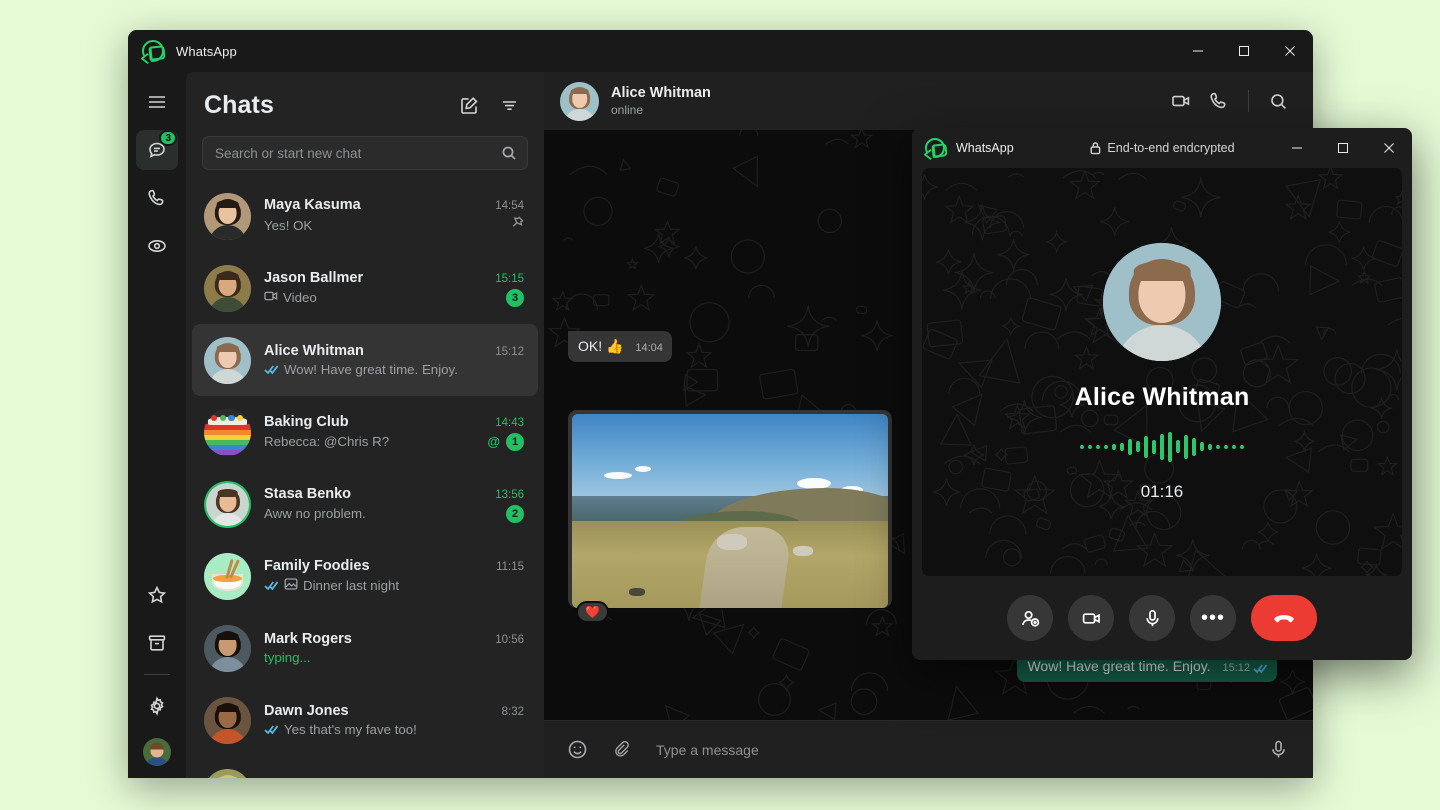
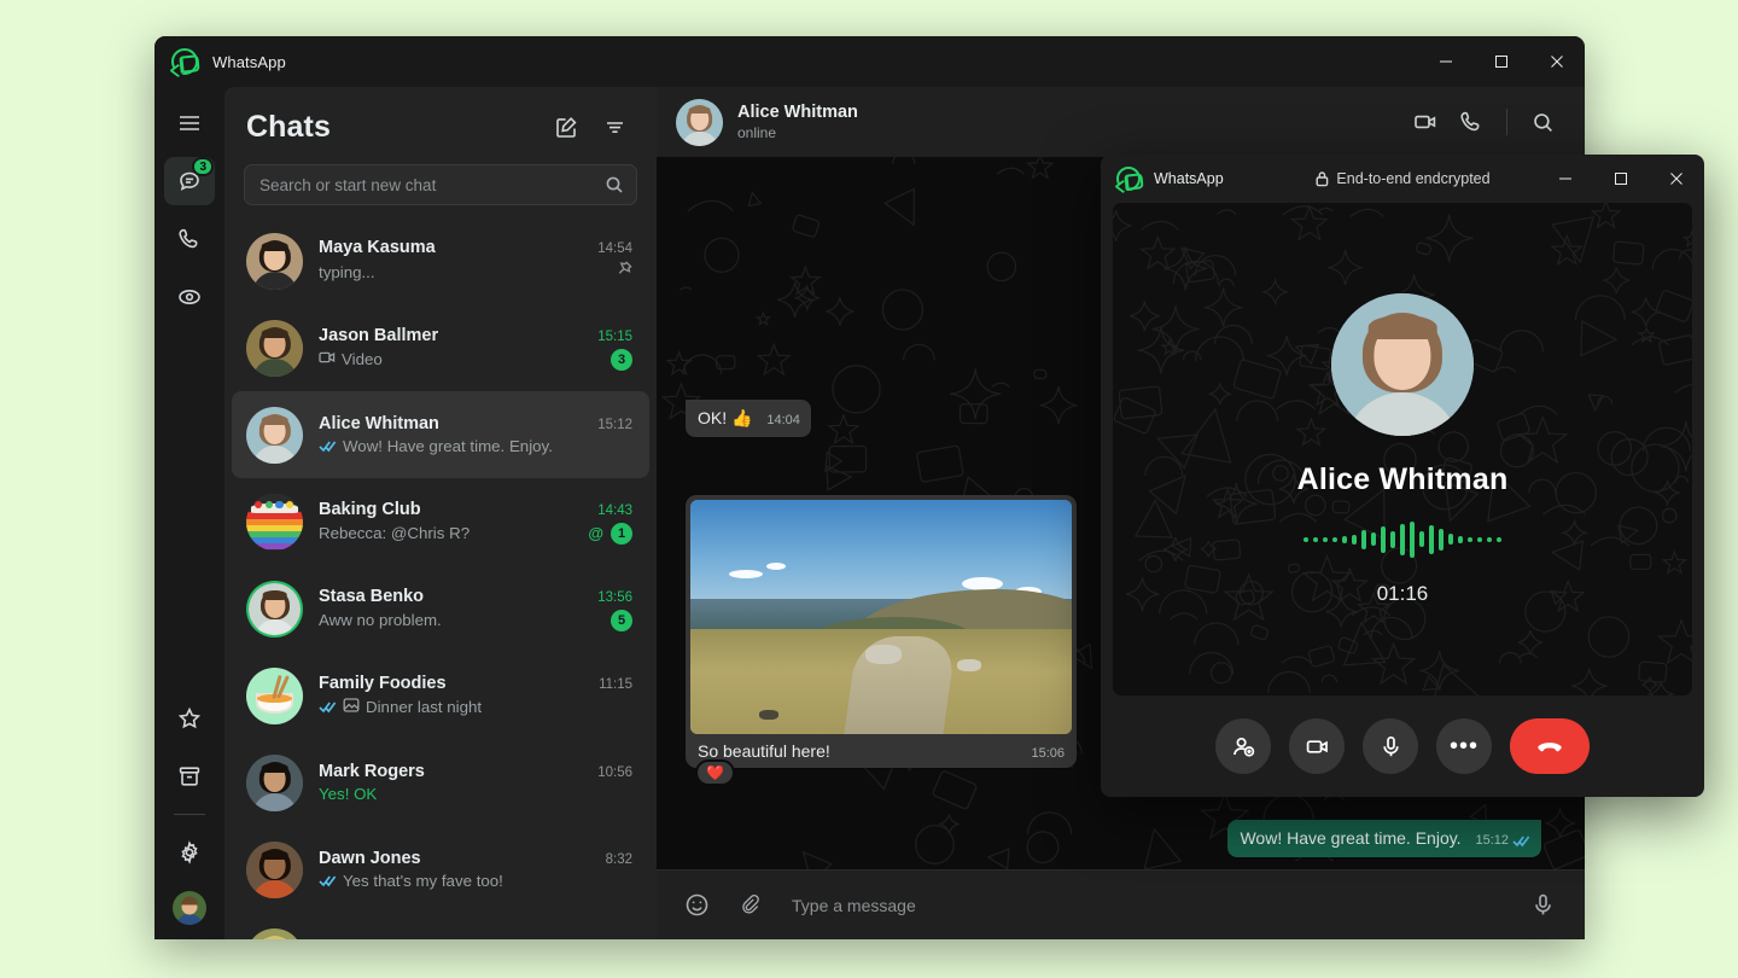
  WhatsApp
  3
  Chats
  Search or start new chat
  Maya Kasuma
  14:54
- Yes! OK
+ typing...
  Jason Ballmer
  15:15
  Video
  3
  Alice Whitman
  15:12
  Wow! Have great time. Enjoy.
  Baking Club
  14:43
  Rebecca: @Chris R?
  @
  1
  Stasa Benko
  13:56
  Aww no problem.
- 2
+ 5
  Family Foodies
  11:15
  Dinner last night
  Mark Rogers
  10:56
- typing...
+ Yes! OK
  Dawn Jones
  8:32
  Yes that's my fave too!
  Alice Whitman
  online
  OK! 👍 14:04
+ So beautiful here!
+ 15:06
  ❤️
  Wow! Have great time. Enjoy.
  15:12
  Type a message
  WhatsApp
  End-to-end endcrypted
  Alice Whitman
  01:16
  •••
